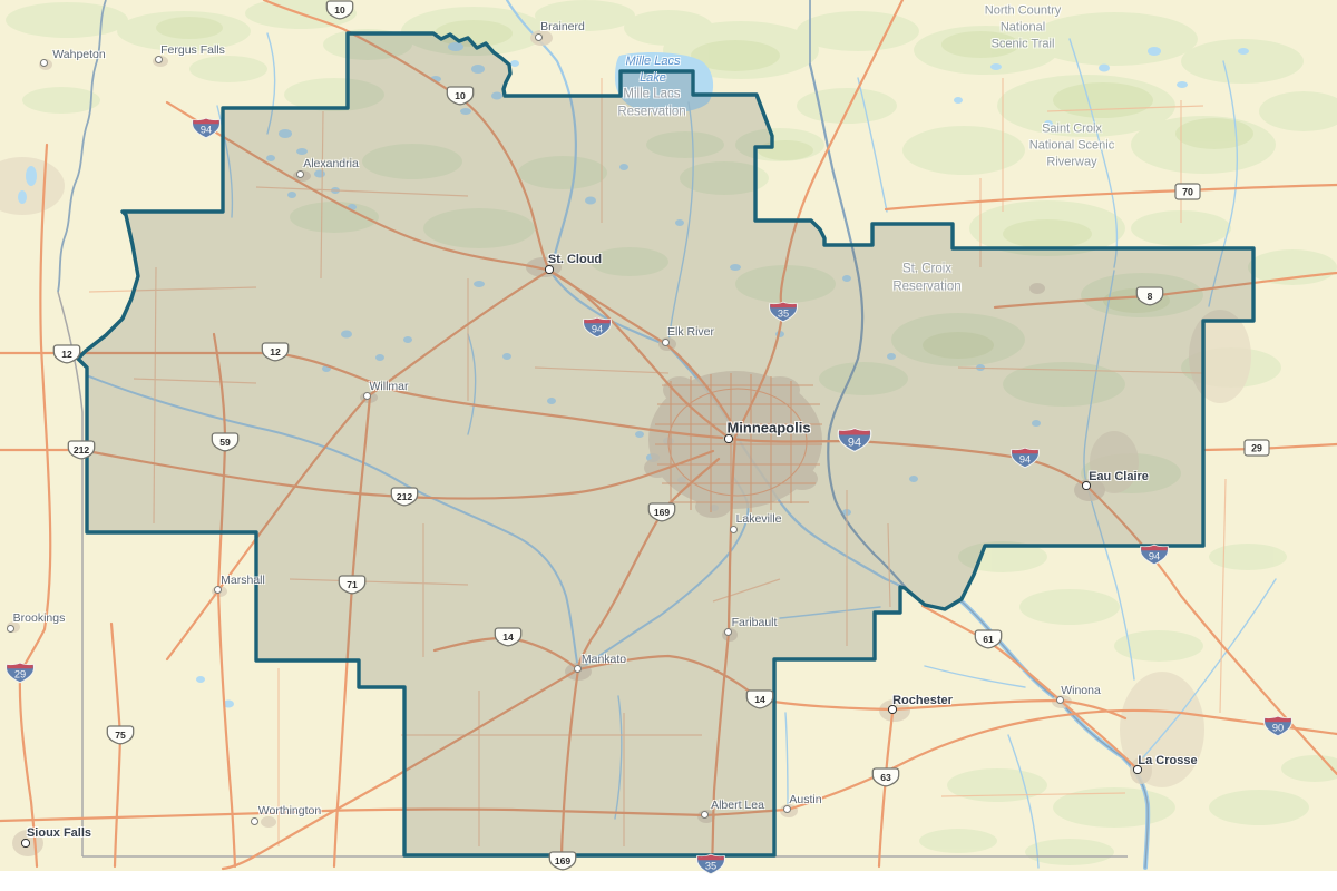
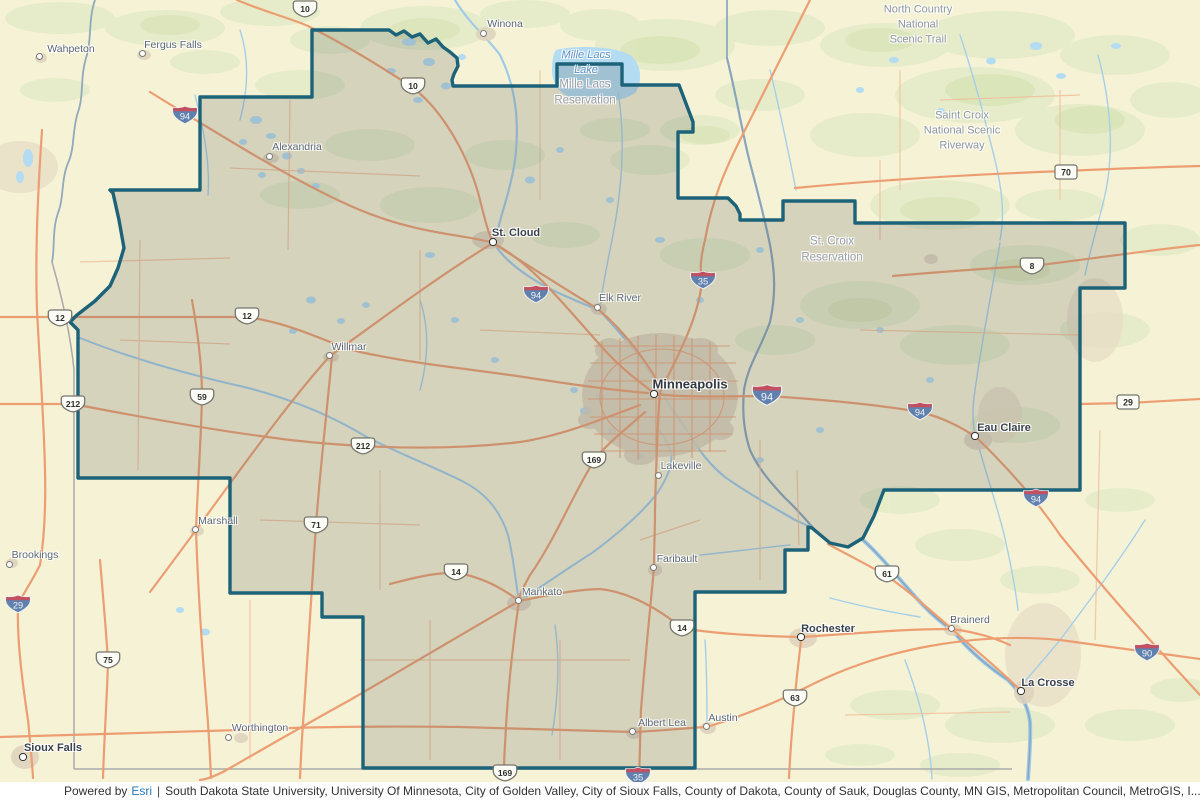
  Wahpeton
  Fergus Falls
- Brainerd
+ Winona
  Alexandria
  St. Cloud
  Elk River
  Willmar
  Minneapolis
  Eau Claire
  Lakeville
  Marshall
  Brookings
  Faribault
  Mankato
  Rochester
- Winona
+ Brainerd
  La Crosse
  Albert Lea
  Austin
  Worthington
  Sioux Falls
  Mille Lacs
  Lake
  Mille Lacs
  Reservation
  North Country
  National
  Scenic Trail
  Saint Croix
  National Scenic
  Riverway
  St. Croix
  Reservation
  10
  10
  12
  12
  59
  212
  212
  71
  169
  14
  14
  61
  63
  75
  8
  169
  94
  94
  35
  94
  94
  94
  29
  90
  35
  70
  29
+ Powered by
+ Esri
+ |
+ South Dakota State University, University Of Minnesota, City of Golden Valley, City of Sioux Falls, County of Dakota, County of Sauk, Douglas County, MN GIS, Metropolitan Council, MetroGIS, I...
